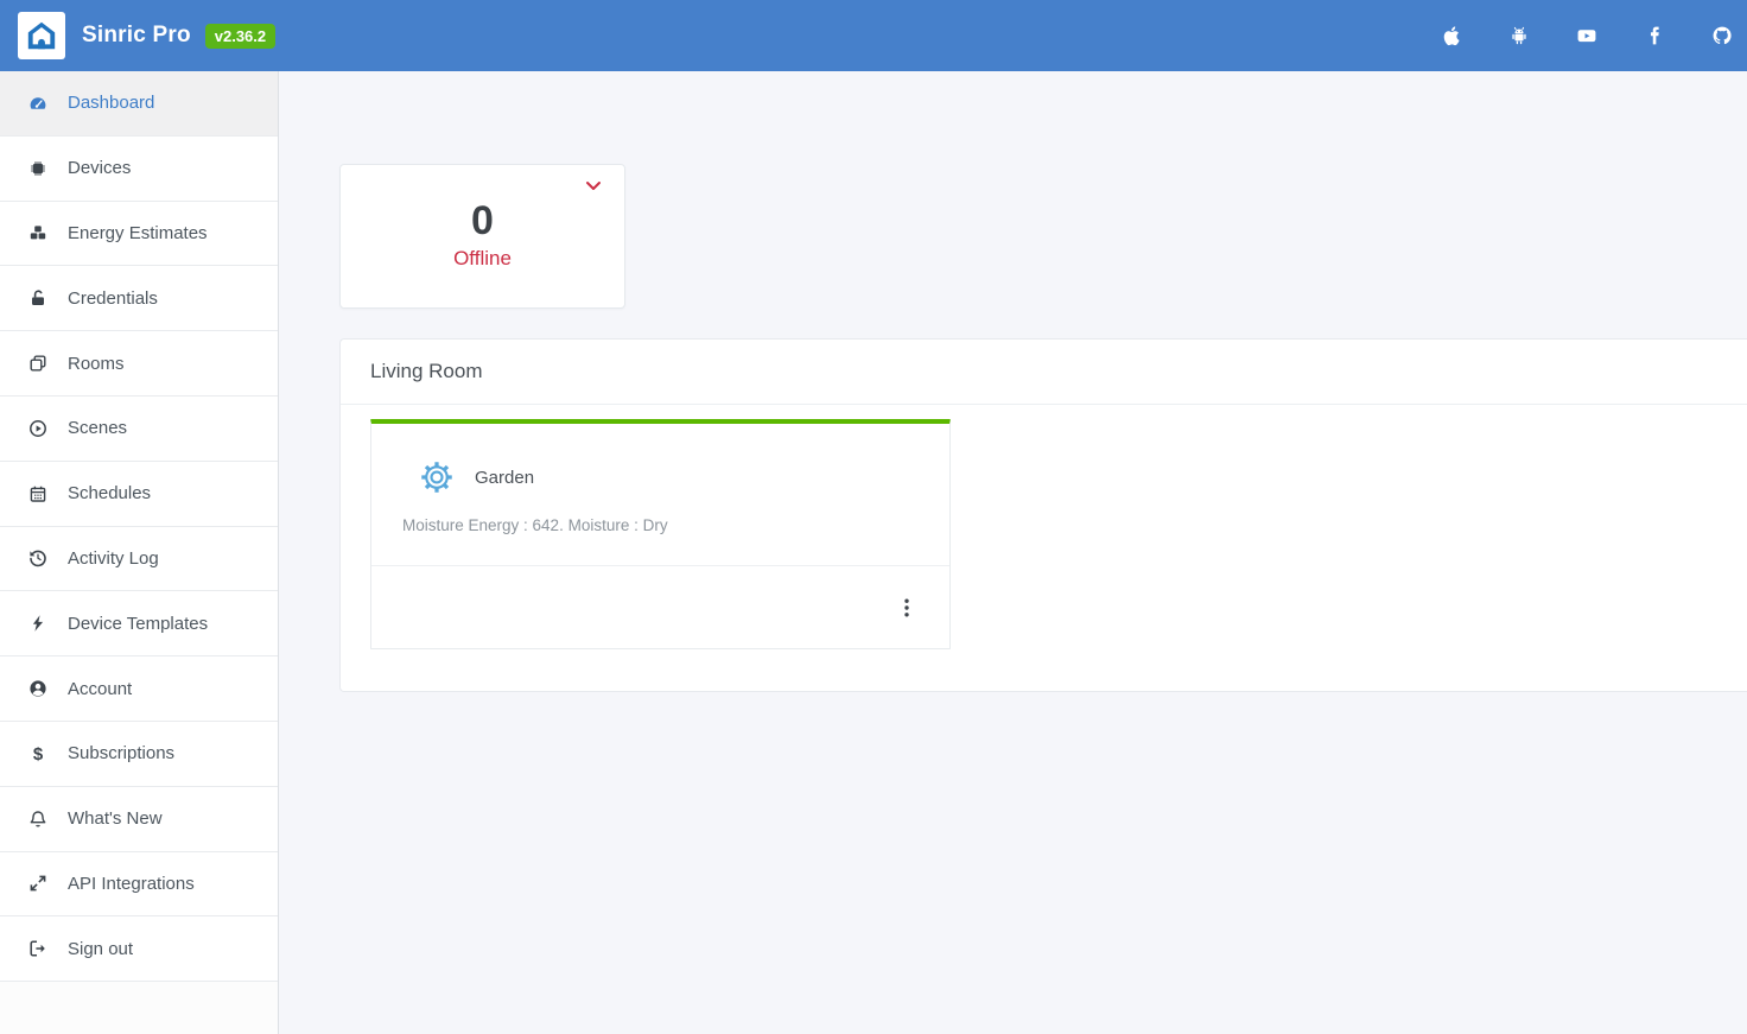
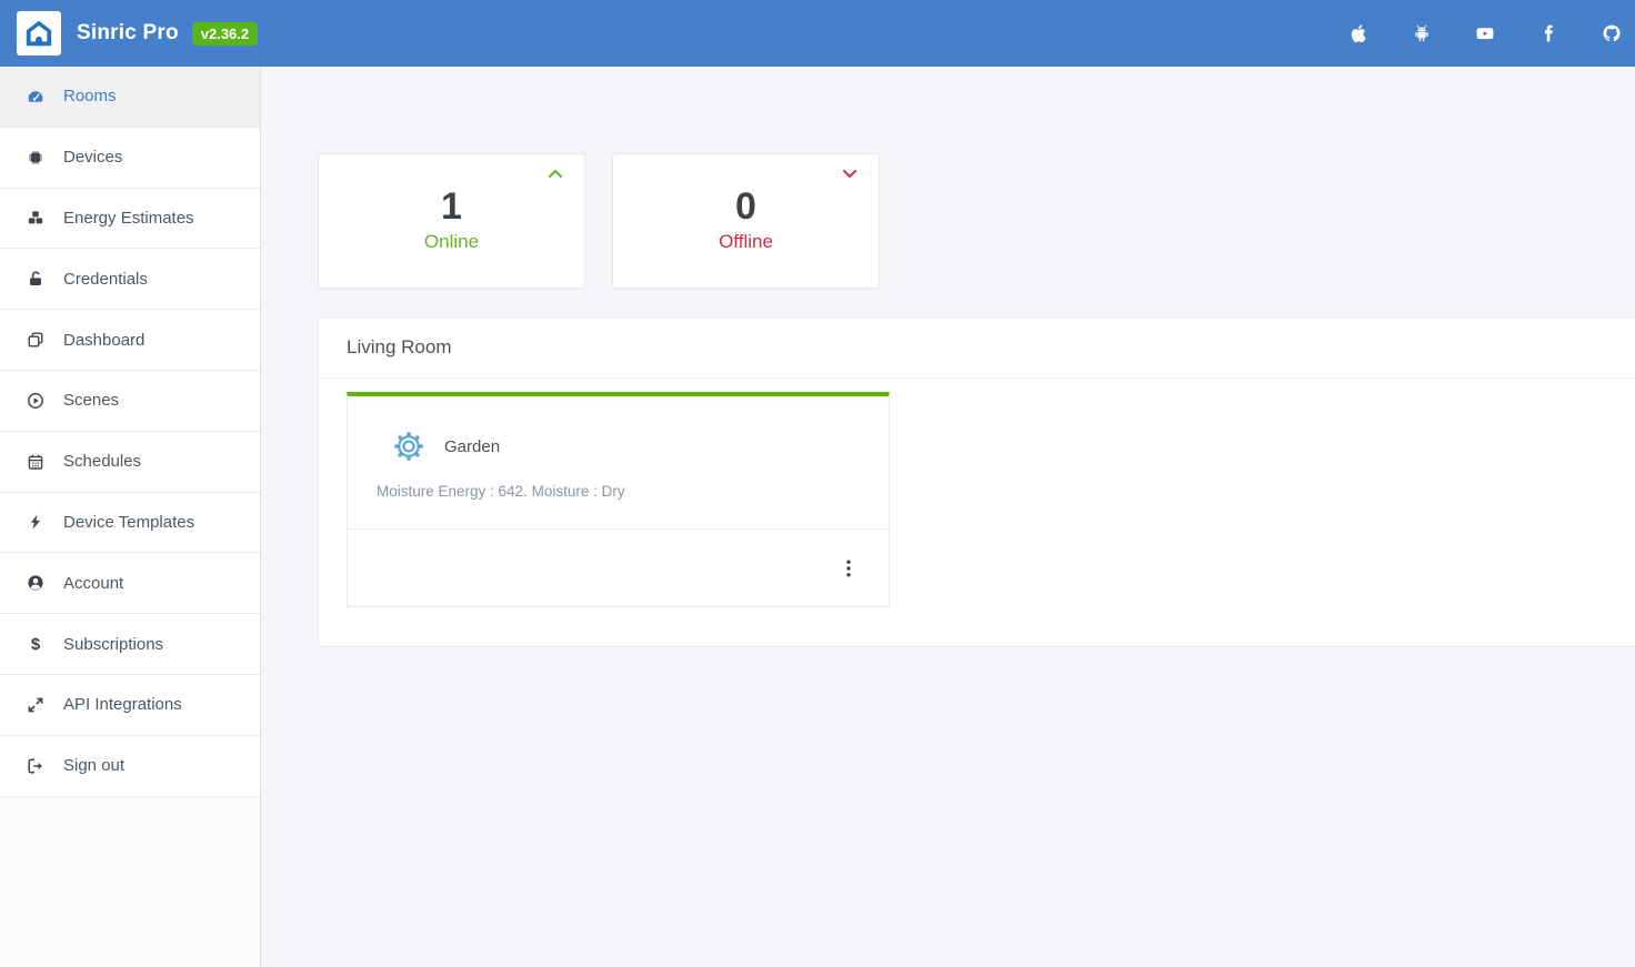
  Sinric Pro
  v2.36.2
- Dashboard
+ Rooms
  Devices
  Energy Estimates
  Credentials
- Rooms
+ Dashboard
  Scenes
  Schedules
- Activity Log
  Device Templates
  Account
  Subscriptions
- What's New
  API Integrations
  Sign out
+ 1
+ Online
  0
  Offline
  Living Room
  Garden
  Moisture Energy : 642. Moisture : Dry
